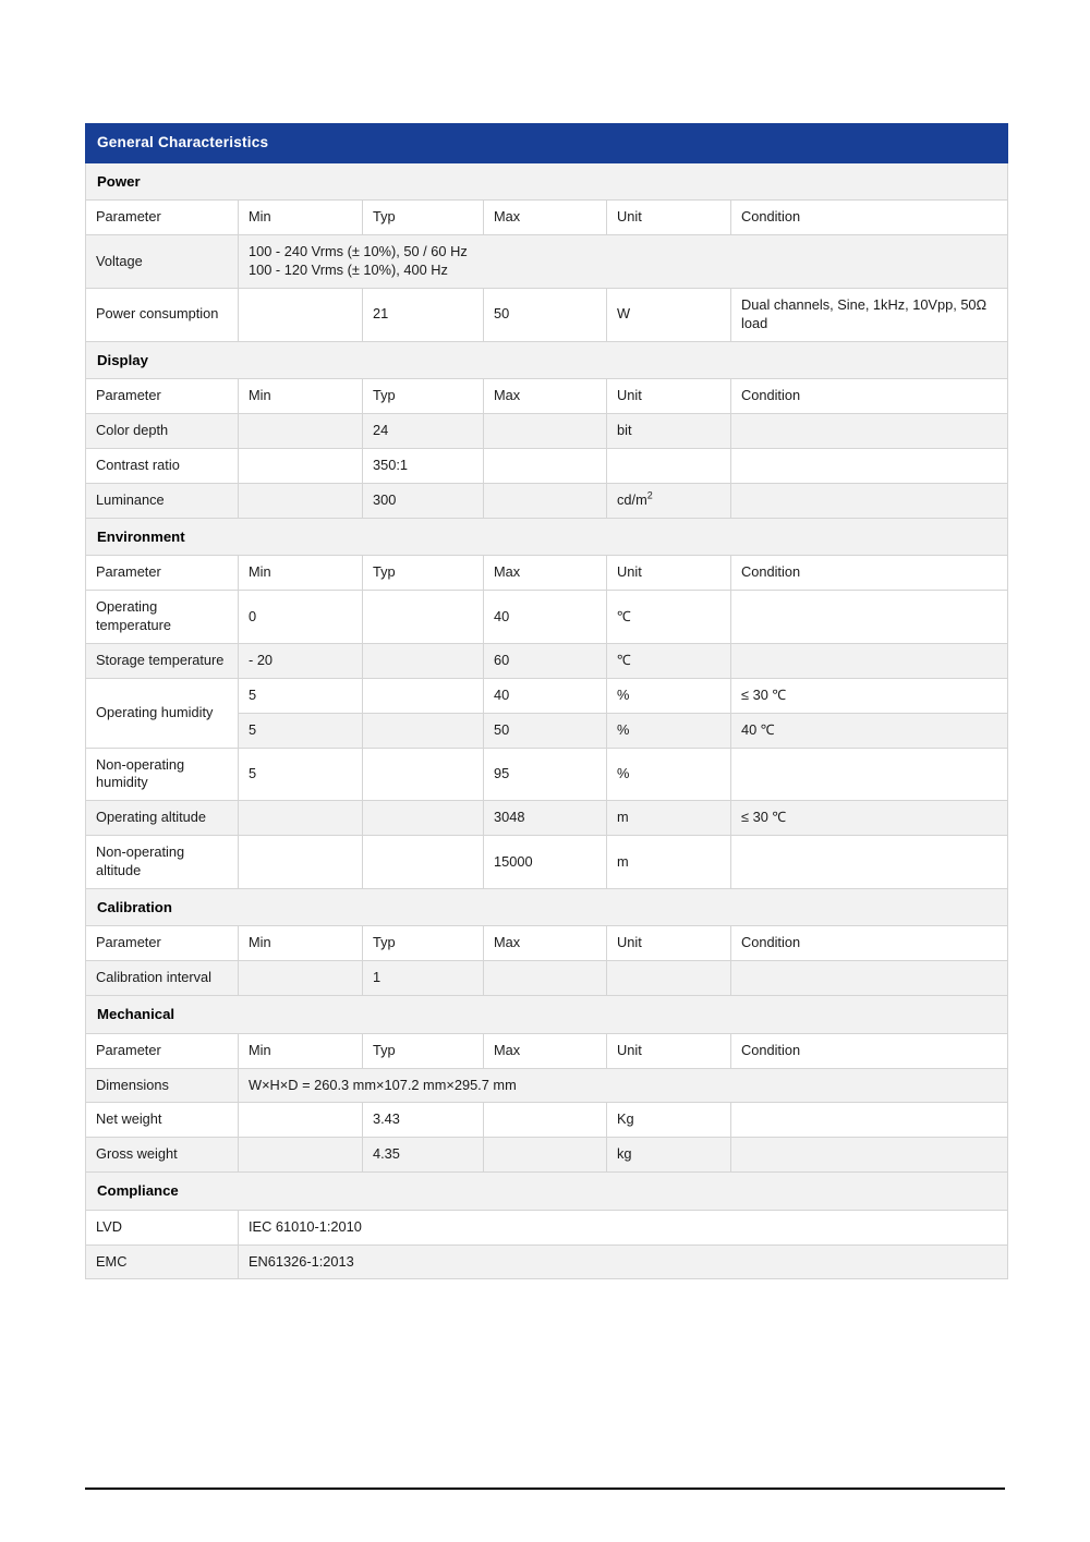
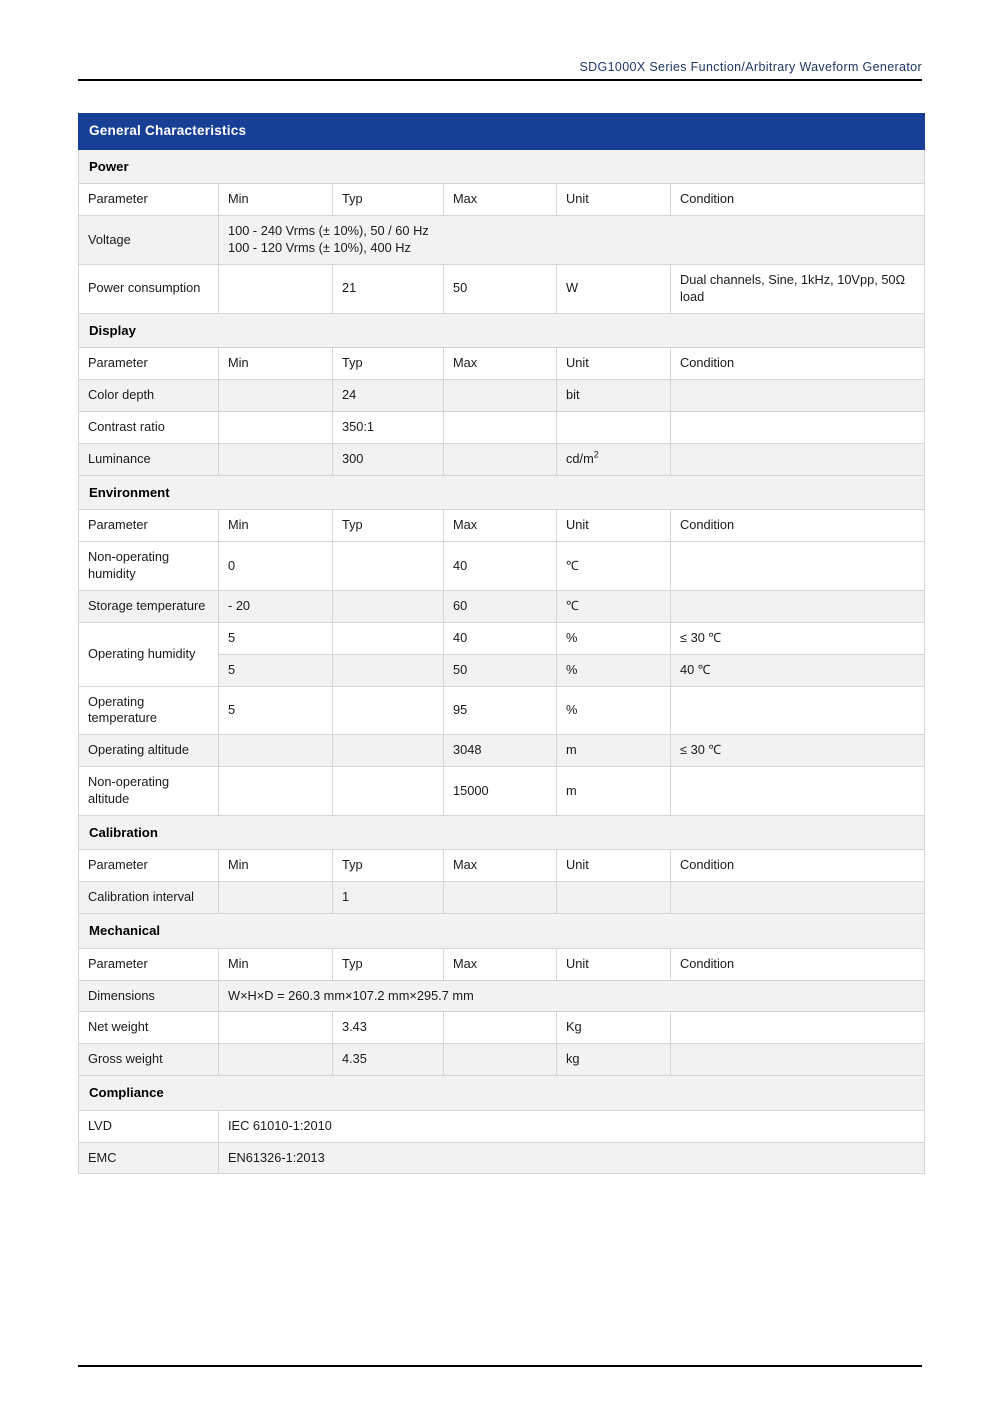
+ SDG1000X Series Function/Arbitrary Waveform Generator
  General Characteristics
  Power
  Parameter	Min	Typ	Max	Unit	Condition
  Voltage	100 - 240 Vrms (± 10%), 50 / 60 Hz 100 - 120 Vrms (± 10%), 400 Hz
  Power consumption		21	50	W	Dual channels, Sine, 1kHz, 10Vpp, 50Ω load
  Display
  Parameter	Min	Typ	Max	Unit	Condition
  Color depth		24		bit
  Contrast ratio		350:1
  Luminance		300		cd/m2
  Environment
  Parameter	Min	Typ	Max	Unit	Condition
- Operating temperature	0		40	℃
+ Non-operating humidity	0		40	℃
  Storage temperature	- 20		60	℃
  Operating humidity	5		40	%	≤ 30 ℃
  5		50	%	40 ℃
- Non-operating humidity	5		95	%
+ Operating temperature	5		95	%
  Operating altitude			3048	m	≤ 30 ℃
  Non-operating altitude			15000	m
  Calibration
  Parameter	Min	Typ	Max	Unit	Condition
  Calibration interval		1
  Mechanical
  Parameter	Min	Typ	Max	Unit	Condition
  Dimensions	W×H×D = 260.3 mm×107.2 mm×295.7 mm
  Net weight		3.43		Kg
  Gross weight		4.35		kg
  Compliance
  LVD	IEC 61010-1:2010
  EMC	EN61326-1:2013
